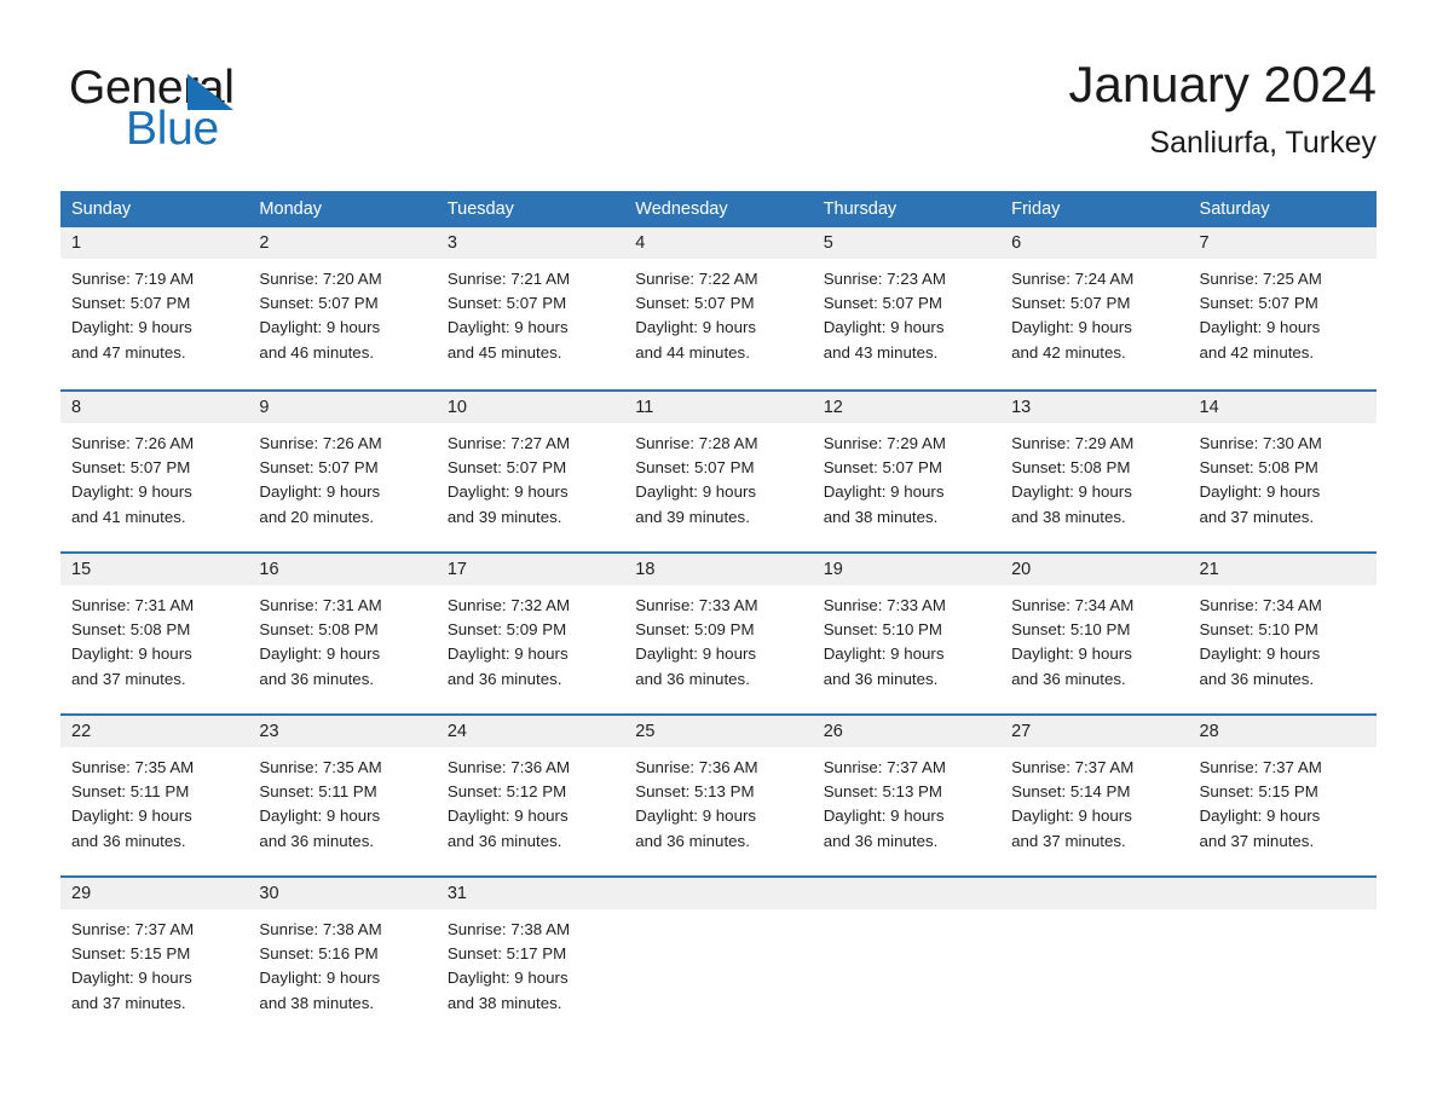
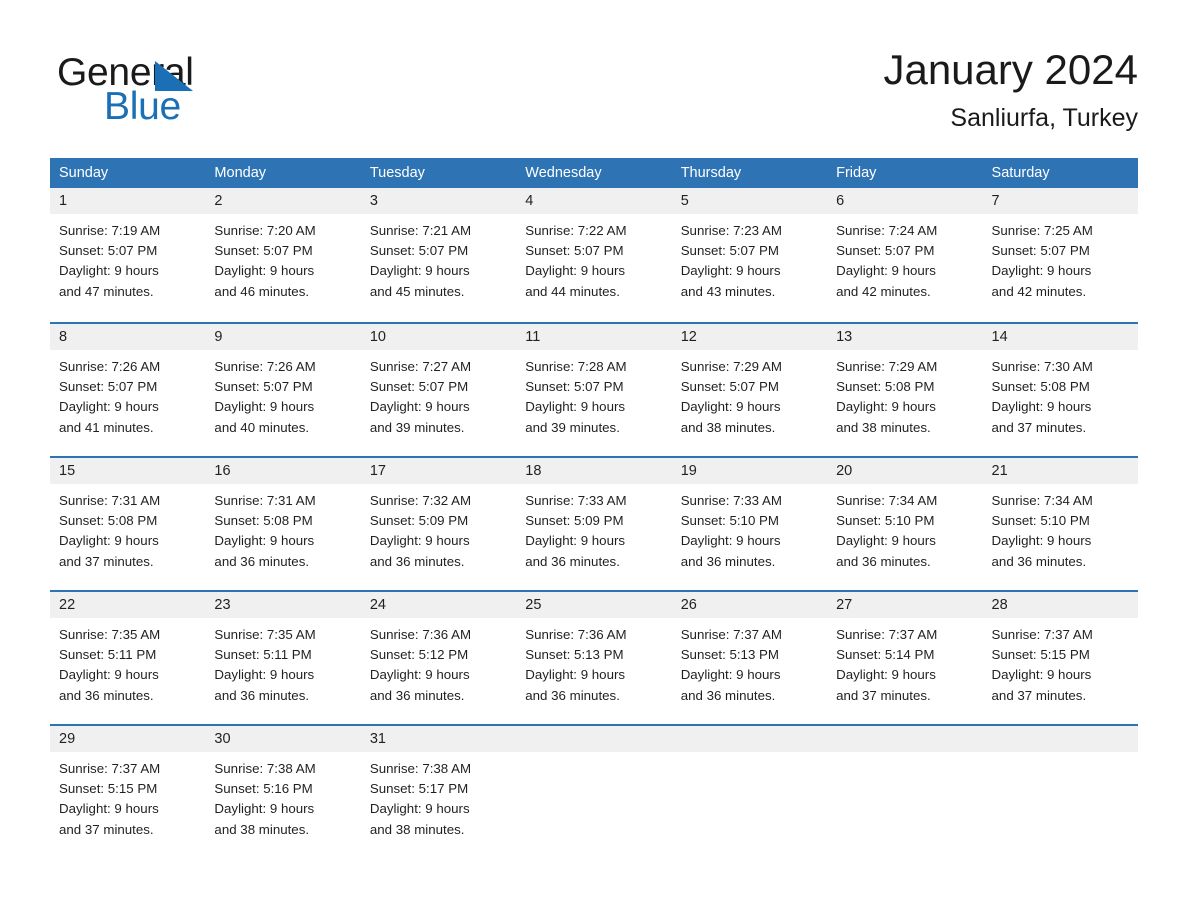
  General
  Blue
  January 2024
  Sanliurfa, Turkey
  Sunday
  Monday
  Tuesday
  Wednesday
  Thursday
  Friday
  Saturday
  1
  Sunrise: 7:19 AM
  Sunset: 5:07 PM
  Daylight: 9 hours
  and 47 minutes.
  2
  Sunrise: 7:20 AM
  Sunset: 5:07 PM
  Daylight: 9 hours
  and 46 minutes.
  3
  Sunrise: 7:21 AM
  Sunset: 5:07 PM
  Daylight: 9 hours
  and 45 minutes.
  4
  Sunrise: 7:22 AM
  Sunset: 5:07 PM
  Daylight: 9 hours
  and 44 minutes.
  5
  Sunrise: 7:23 AM
  Sunset: 5:07 PM
  Daylight: 9 hours
  and 43 minutes.
  6
  Sunrise: 7:24 AM
  Sunset: 5:07 PM
  Daylight: 9 hours
  and 42 minutes.
  7
  Sunrise: 7:25 AM
  Sunset: 5:07 PM
  Daylight: 9 hours
  and 42 minutes.
  8
  Sunrise: 7:26 AM
  Sunset: 5:07 PM
  Daylight: 9 hours
  and 41 minutes.
  9
  Sunrise: 7:26 AM
  Sunset: 5:07 PM
  Daylight: 9 hours
- and 20 minutes.
+ and 40 minutes.
  10
  Sunrise: 7:27 AM
  Sunset: 5:07 PM
  Daylight: 9 hours
  and 39 minutes.
  11
  Sunrise: 7:28 AM
  Sunset: 5:07 PM
  Daylight: 9 hours
  and 39 minutes.
  12
  Sunrise: 7:29 AM
  Sunset: 5:07 PM
  Daylight: 9 hours
  and 38 minutes.
  13
  Sunrise: 7:29 AM
  Sunset: 5:08 PM
  Daylight: 9 hours
  and 38 minutes.
  14
  Sunrise: 7:30 AM
  Sunset: 5:08 PM
  Daylight: 9 hours
  and 37 minutes.
  15
  Sunrise: 7:31 AM
  Sunset: 5:08 PM
  Daylight: 9 hours
  and 37 minutes.
  16
  Sunrise: 7:31 AM
  Sunset: 5:08 PM
  Daylight: 9 hours
  and 36 minutes.
  17
  Sunrise: 7:32 AM
  Sunset: 5:09 PM
  Daylight: 9 hours
  and 36 minutes.
  18
  Sunrise: 7:33 AM
  Sunset: 5:09 PM
  Daylight: 9 hours
  and 36 minutes.
  19
  Sunrise: 7:33 AM
  Sunset: 5:10 PM
  Daylight: 9 hours
  and 36 minutes.
  20
  Sunrise: 7:34 AM
  Sunset: 5:10 PM
  Daylight: 9 hours
  and 36 minutes.
  21
  Sunrise: 7:34 AM
  Sunset: 5:10 PM
  Daylight: 9 hours
  and 36 minutes.
  22
  Sunrise: 7:35 AM
  Sunset: 5:11 PM
  Daylight: 9 hours
  and 36 minutes.
  23
  Sunrise: 7:35 AM
  Sunset: 5:11 PM
  Daylight: 9 hours
  and 36 minutes.
  24
  Sunrise: 7:36 AM
  Sunset: 5:12 PM
  Daylight: 9 hours
  and 36 minutes.
  25
  Sunrise: 7:36 AM
  Sunset: 5:13 PM
  Daylight: 9 hours
  and 36 minutes.
  26
  Sunrise: 7:37 AM
  Sunset: 5:13 PM
  Daylight: 9 hours
  and 36 minutes.
  27
  Sunrise: 7:37 AM
  Sunset: 5:14 PM
  Daylight: 9 hours
  and 37 minutes.
  28
  Sunrise: 7:37 AM
  Sunset: 5:15 PM
  Daylight: 9 hours
  and 37 minutes.
  29
  Sunrise: 7:37 AM
  Sunset: 5:15 PM
  Daylight: 9 hours
  and 37 minutes.
  30
  Sunrise: 7:38 AM
  Sunset: 5:16 PM
  Daylight: 9 hours
  and 38 minutes.
  31
  Sunrise: 7:38 AM
  Sunset: 5:17 PM
  Daylight: 9 hours
  and 38 minutes.
